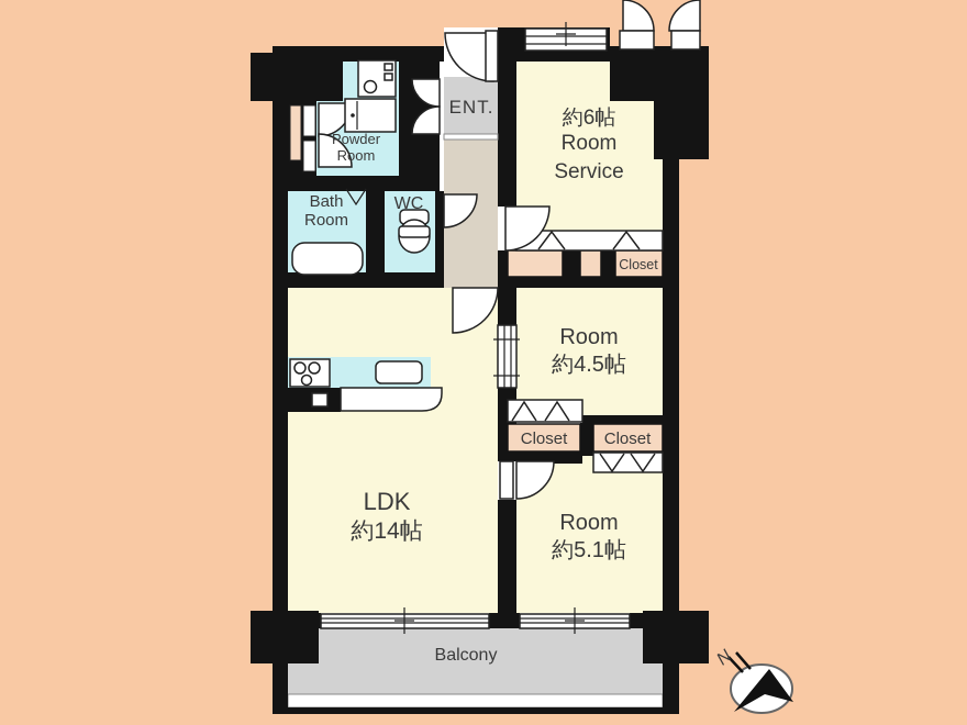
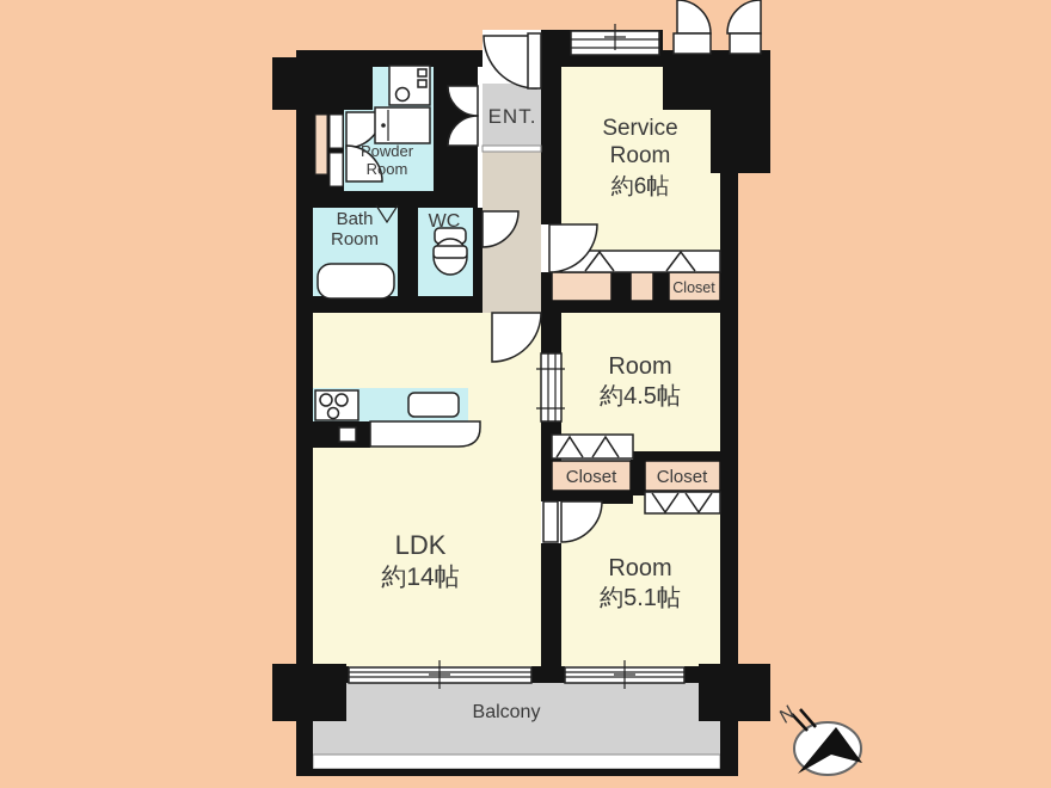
  Powder
  Room
  ENT.
- 約6帖
+ Service
  Room
- Service
+ 約6帖
  Bath
  Room
  WC
  Closet
  Room
  約4.5帖
  Closet
  Closet
  LDK
  約14帖
  Room
  約5.1帖
  Balcony
